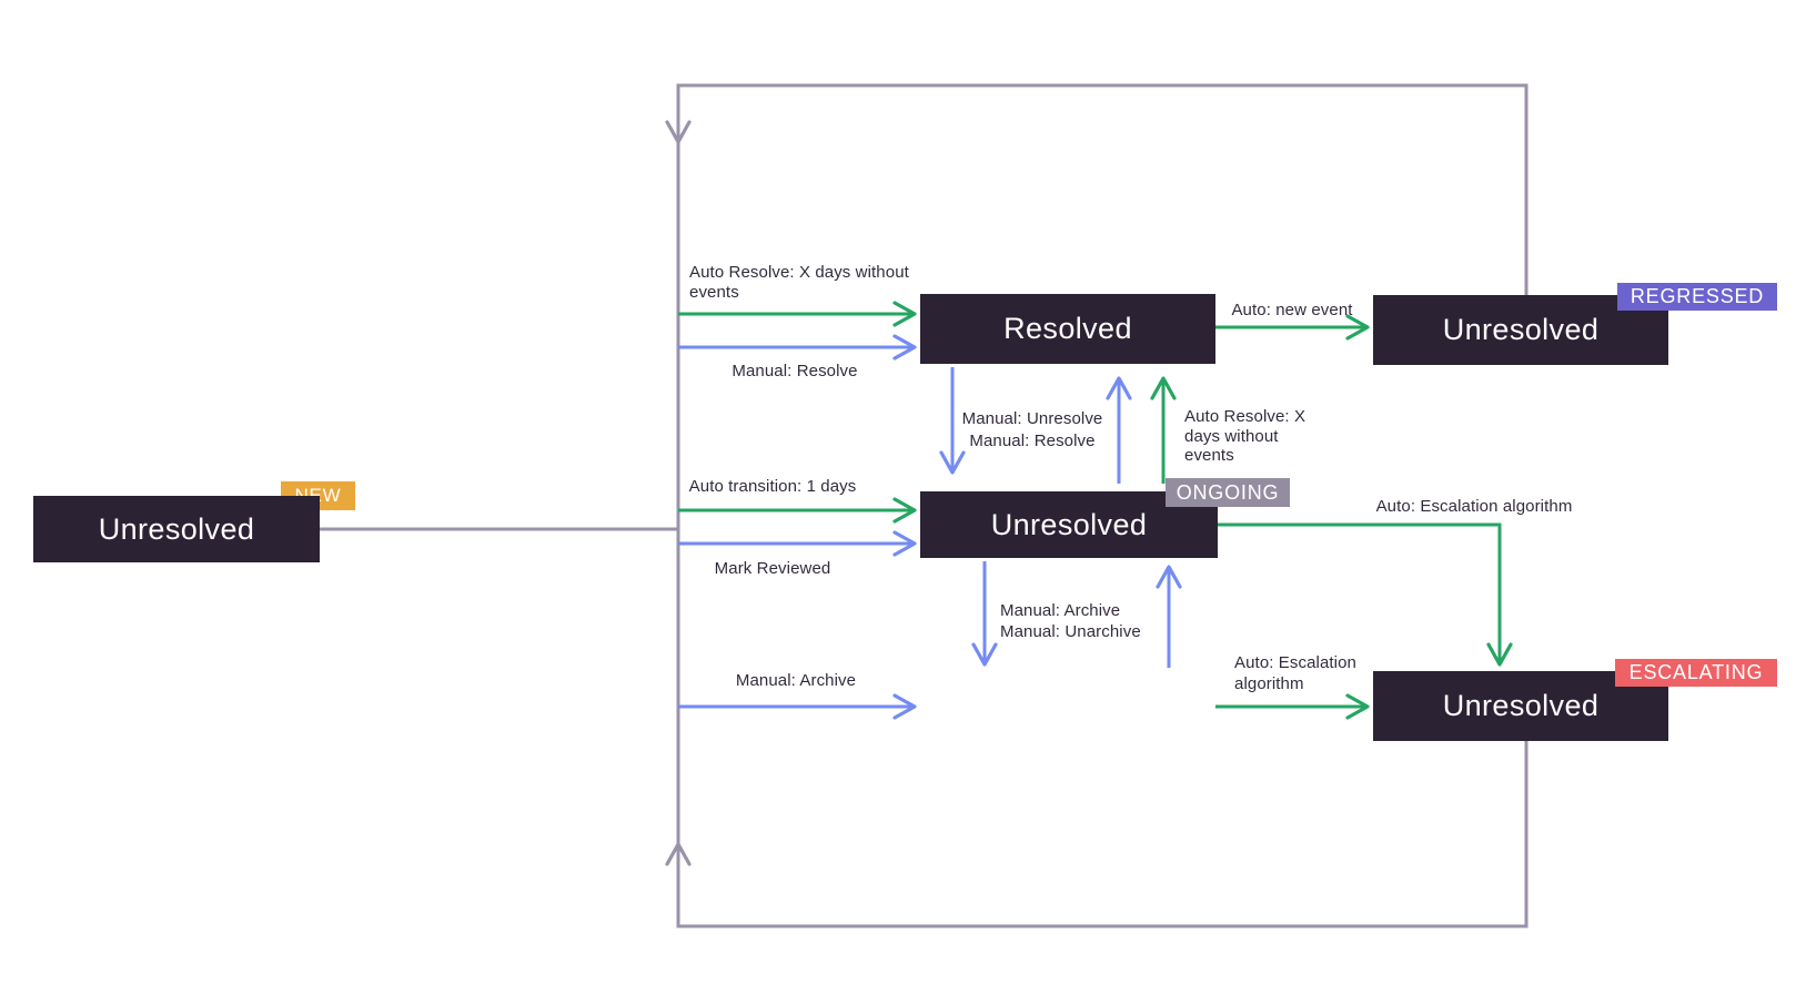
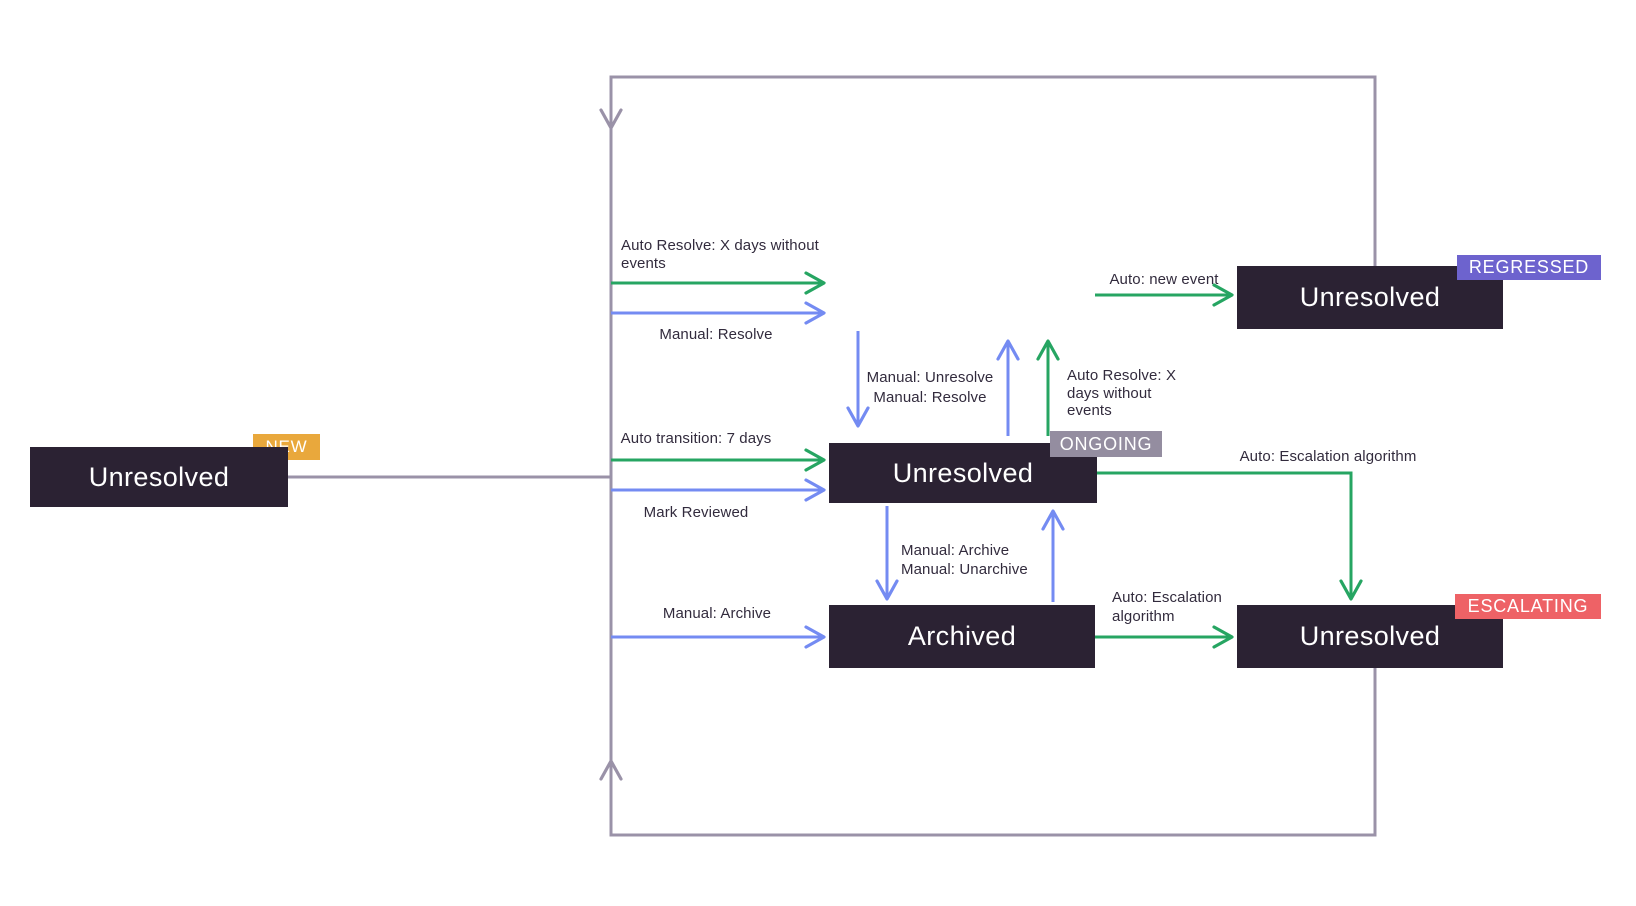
  REGRESSED
  ONGOING
  ESCALATING
  Unresolved
- Resolved
  Unresolved
  Unresolved
+ Archived
  Unresolved
  Auto Resolve: X days without
  events
  Manual: Resolve
- Auto transition: 1 days
+ Auto transition: 7 days
  Mark Reviewed
  Manual: Archive
  Manual: Unresolve
  Manual: Resolve
  Auto Resolve: X
  days without
  events
  Auto: new event
  Auto: Escalation algorithm
  Manual: Archive
  Manual: Unarchive
  Auto: Escalation
  algorithm
